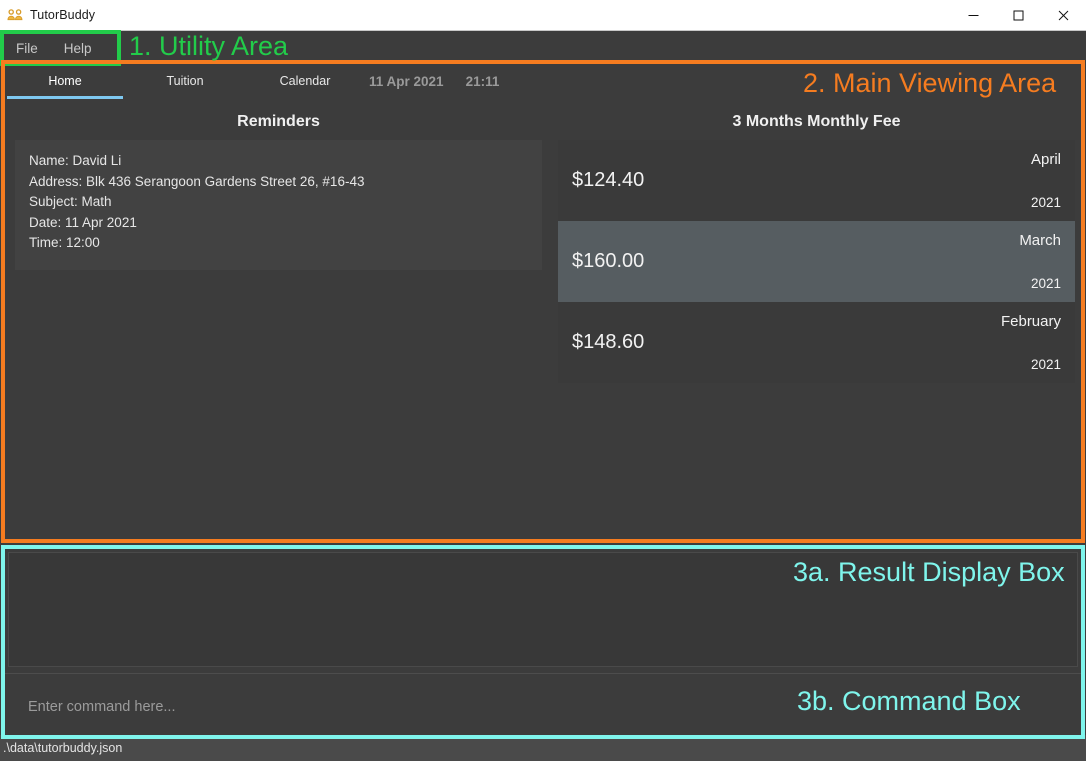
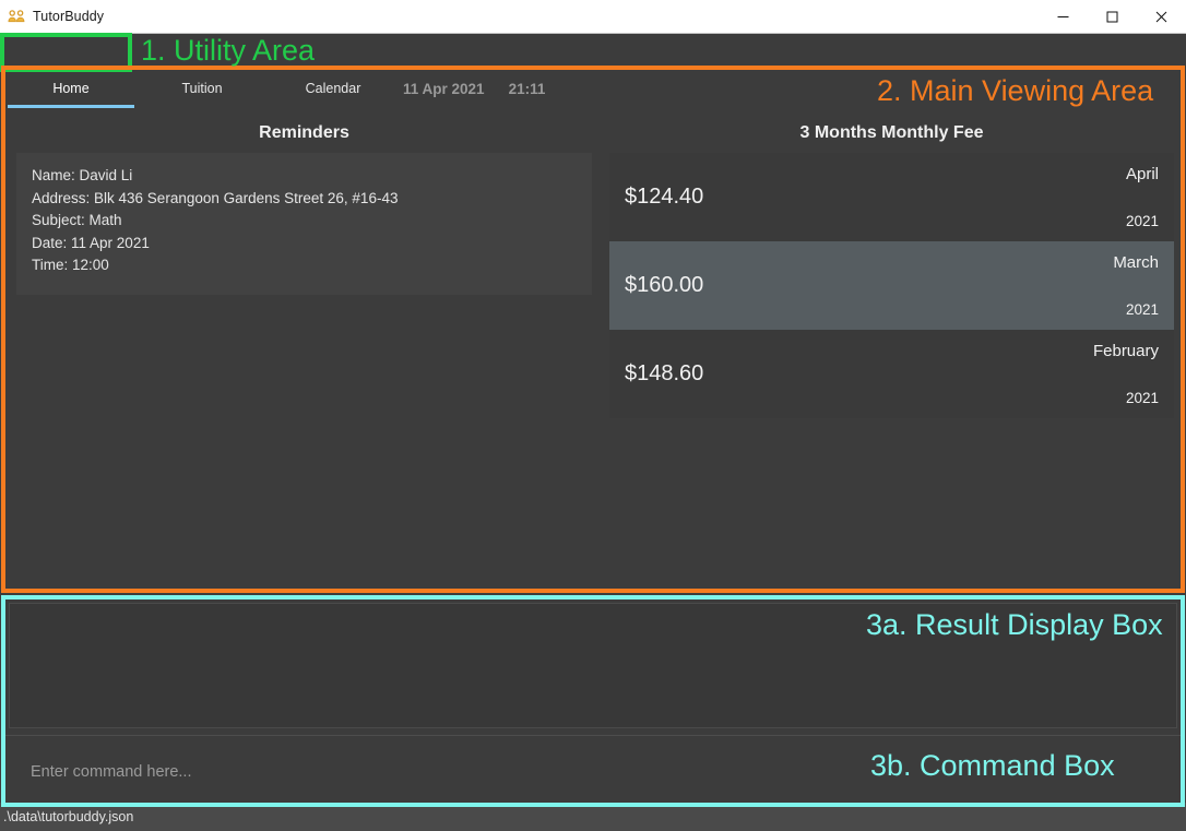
  TutorBuddy
- File
- Help
  Home
  Tuition
  Calendar
  11 Apr 2021
  21:11
  Reminders
  Name: David Li
  Address: Blk 436 Serangoon Gardens Street 26, #16-43
  Subject: Math
  Date: 11 Apr 2021
  Time: 12:00
  3 Months Monthly Fee
  $124.40
  April
  2021
  $160.00
  March
  2021
  $148.60
  February
  2021
  Enter command here...
  .\data\tutorbuddy.json
  1. Utility Area
  2. Main Viewing Area
  3a. Result Display Box
  3b. Command Box
